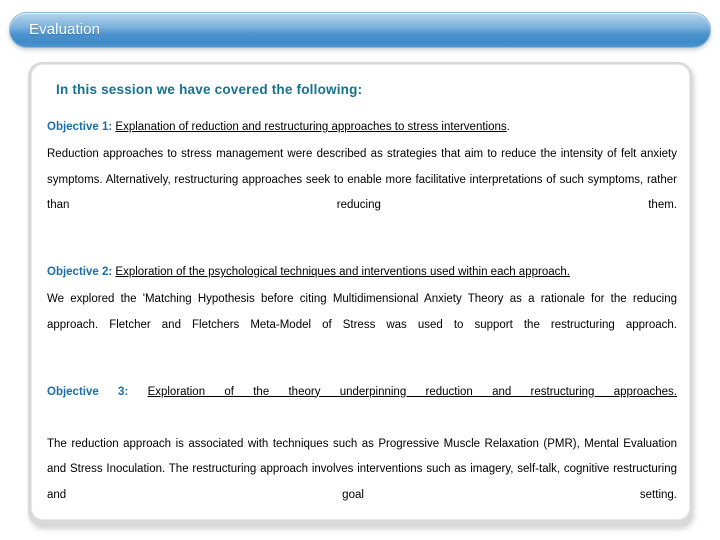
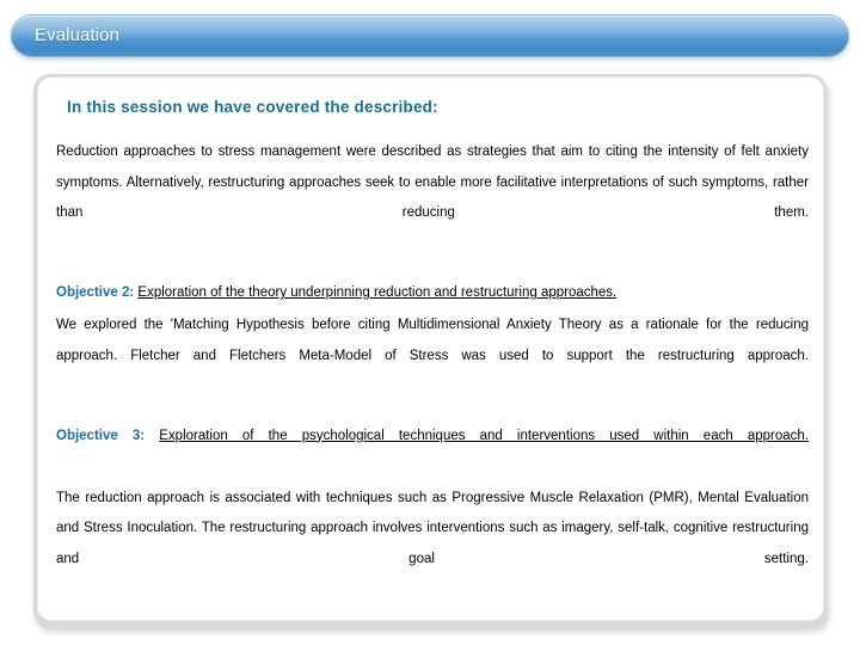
  Evaluation
- In this session we have covered the following:
+ In this session we have covered the described:
- Objective 1: Explanation of reduction and restructuring approaches to stress interventions.
- Reduction approaches to stress management were described as strategies that aim to reduce the intensity of felt anxiety symptoms. Alternatively, restructuring approaches seek to enable more facilitative interpretations of such symptoms, rather than reducing them.
+ Reduction approaches to stress management were described as strategies that aim to citing the intensity of felt anxiety symptoms. Alternatively, restructuring approaches seek to enable more facilitative interpretations of such symptoms, rather than reducing them.
- Objective 2: Exploration of the psychological techniques and interventions used within each approach.
+ Objective 2: Exploration of the theory underpinning reduction and restructuring approaches.
  We explored the 'Matching Hypothesis before citing Multidimensional Anxiety Theory as a rationale for the reducing approach. Fletcher and Fletchers Meta-Model of Stress was used to support the restructuring approach.
- Objective 3: Exploration of the theory underpinning reduction and restructuring approaches.
+ Objective 3: Exploration of the psychological techniques and interventions used within each approach.
  The reduction approach is associated with techniques such as Progressive Muscle Relaxation (PMR), Mental Evaluation and Stress Inoculation. The restructuring approach involves interventions such as imagery, self-talk, cognitive restructuring and goal setting.
